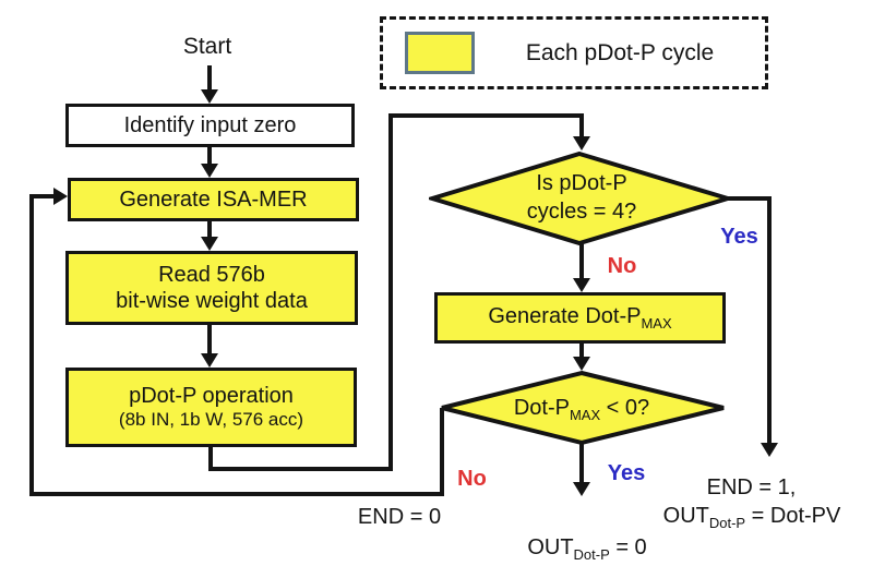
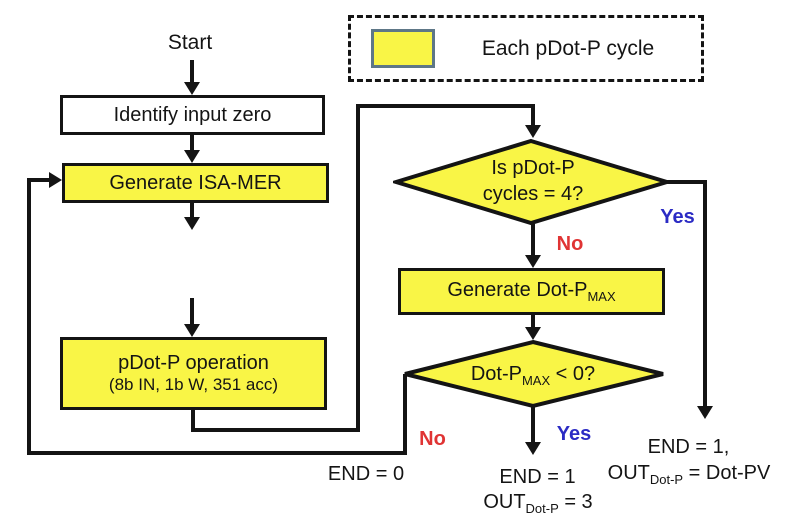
  Each pDot-P cycle
  Start
  Identify input zero
  Generate ISA-MER
- Read 576b
- bit-wise weight data
  pDot-P operation
- (8b IN, 1b W, 576 acc)
+ (8b IN, 1b W, 351 acc)
  Generate Dot-PMAX
  Is pDot-P
  cycles = 4?
  Dot-PMAX < 0?
  Yes
  No
  Yes
  No
  END = 0
+ END = 1
- OUTDot-P = 0
+ OUTDot-P = 3
  END = 1,
  OUTDot-P = Dot-PV
